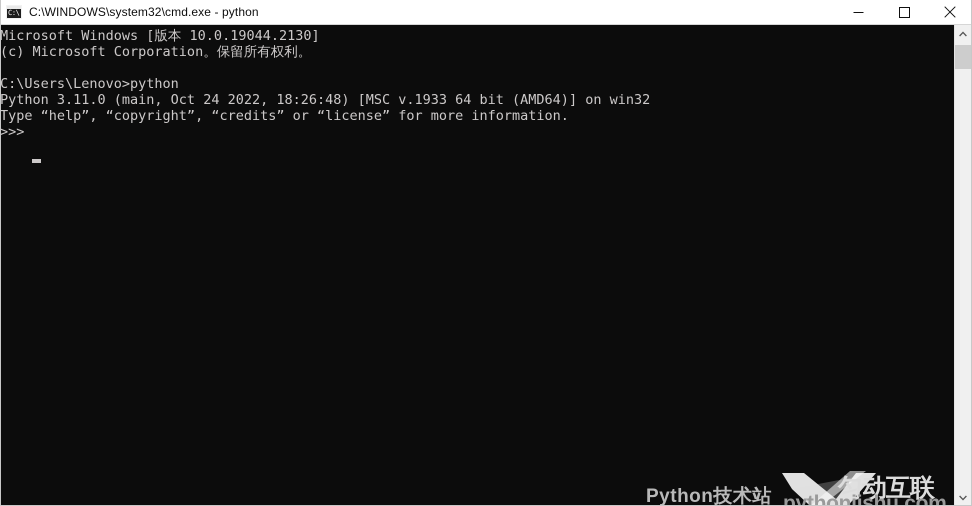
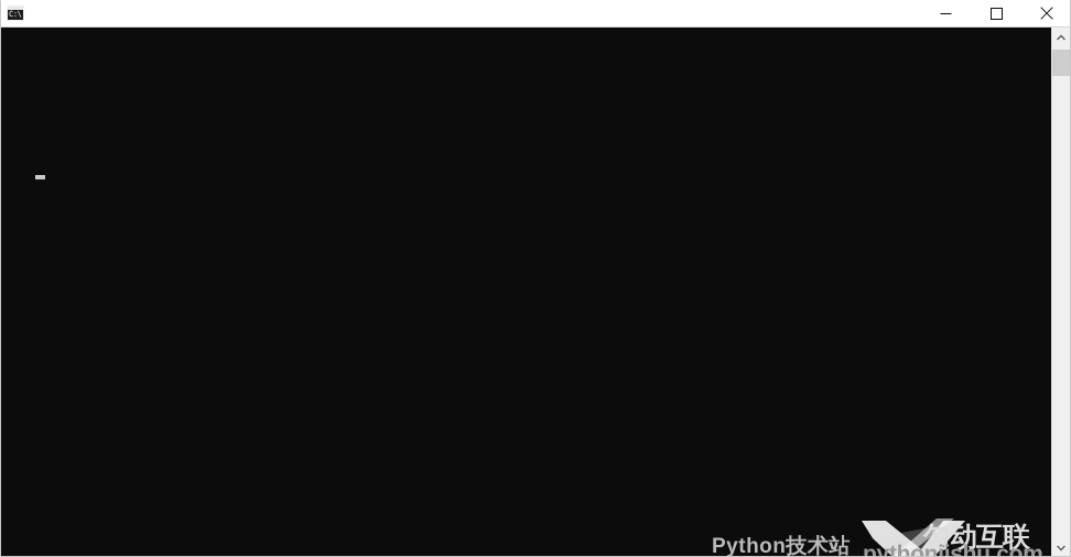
  C:\
- C:\WINDOWS\system32\cmd.exe - python
- Microsoft Windows [版本 10.0.19044.2130]
- (c) Microsoft Corporation。保留所有权利。
- C:\Users\Lenovo>python
- Python 3.11.0 (main, Oct 24 2022, 18:26:48) [MSC v.1933 64 bit (AMD64)] on win32
- Type “help”, “copyright”, “credits” or “license” for more information.
- >>>
  Python技术站
  匀动互联
  pythonjishu.com
